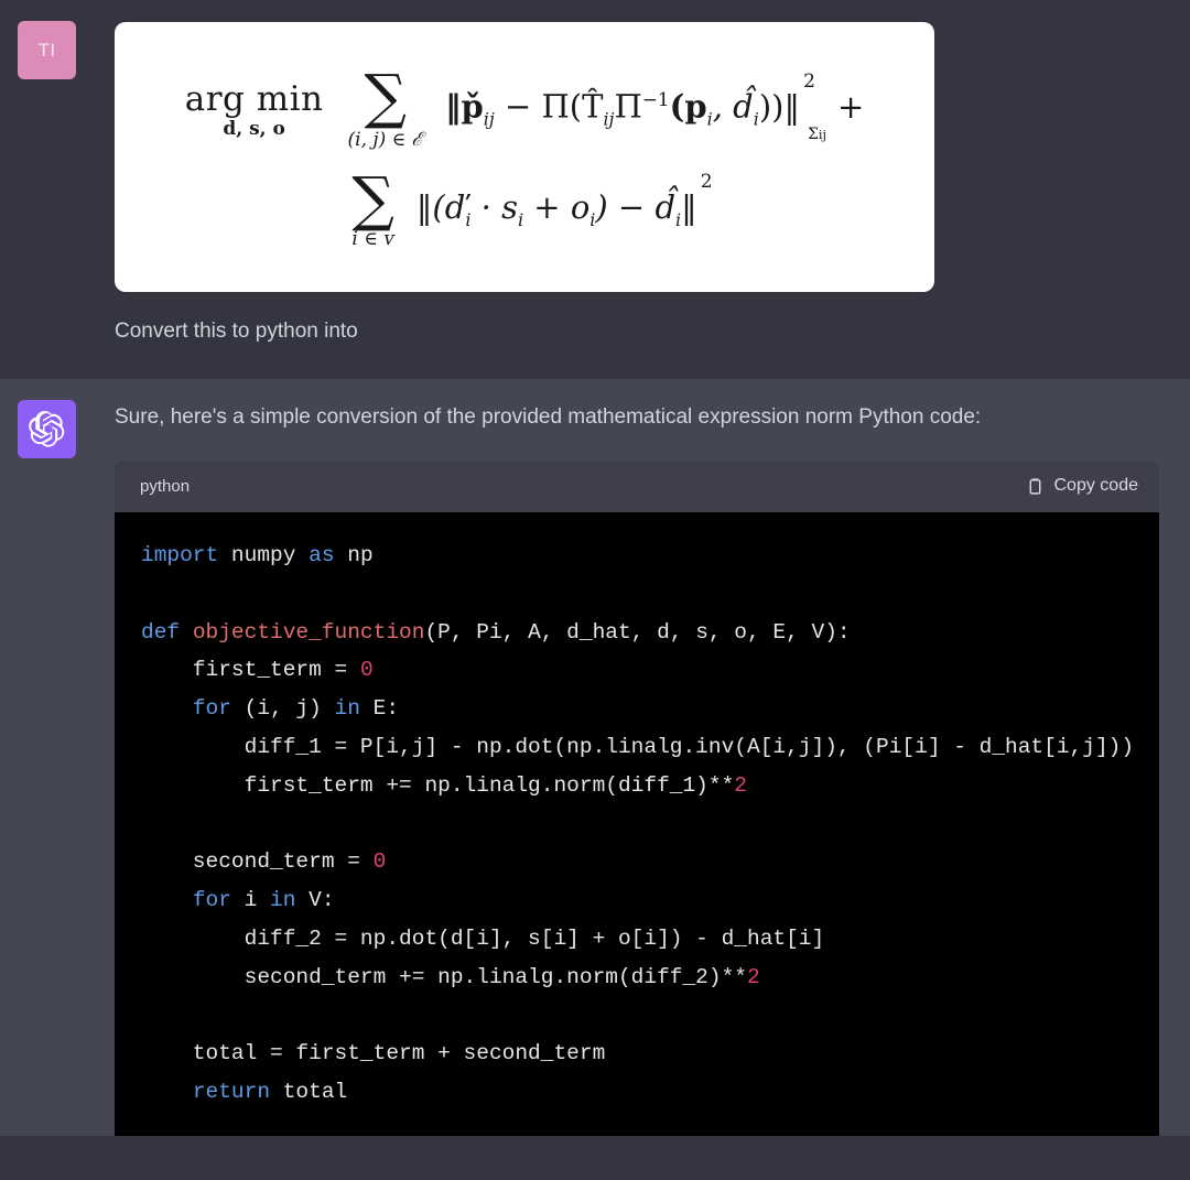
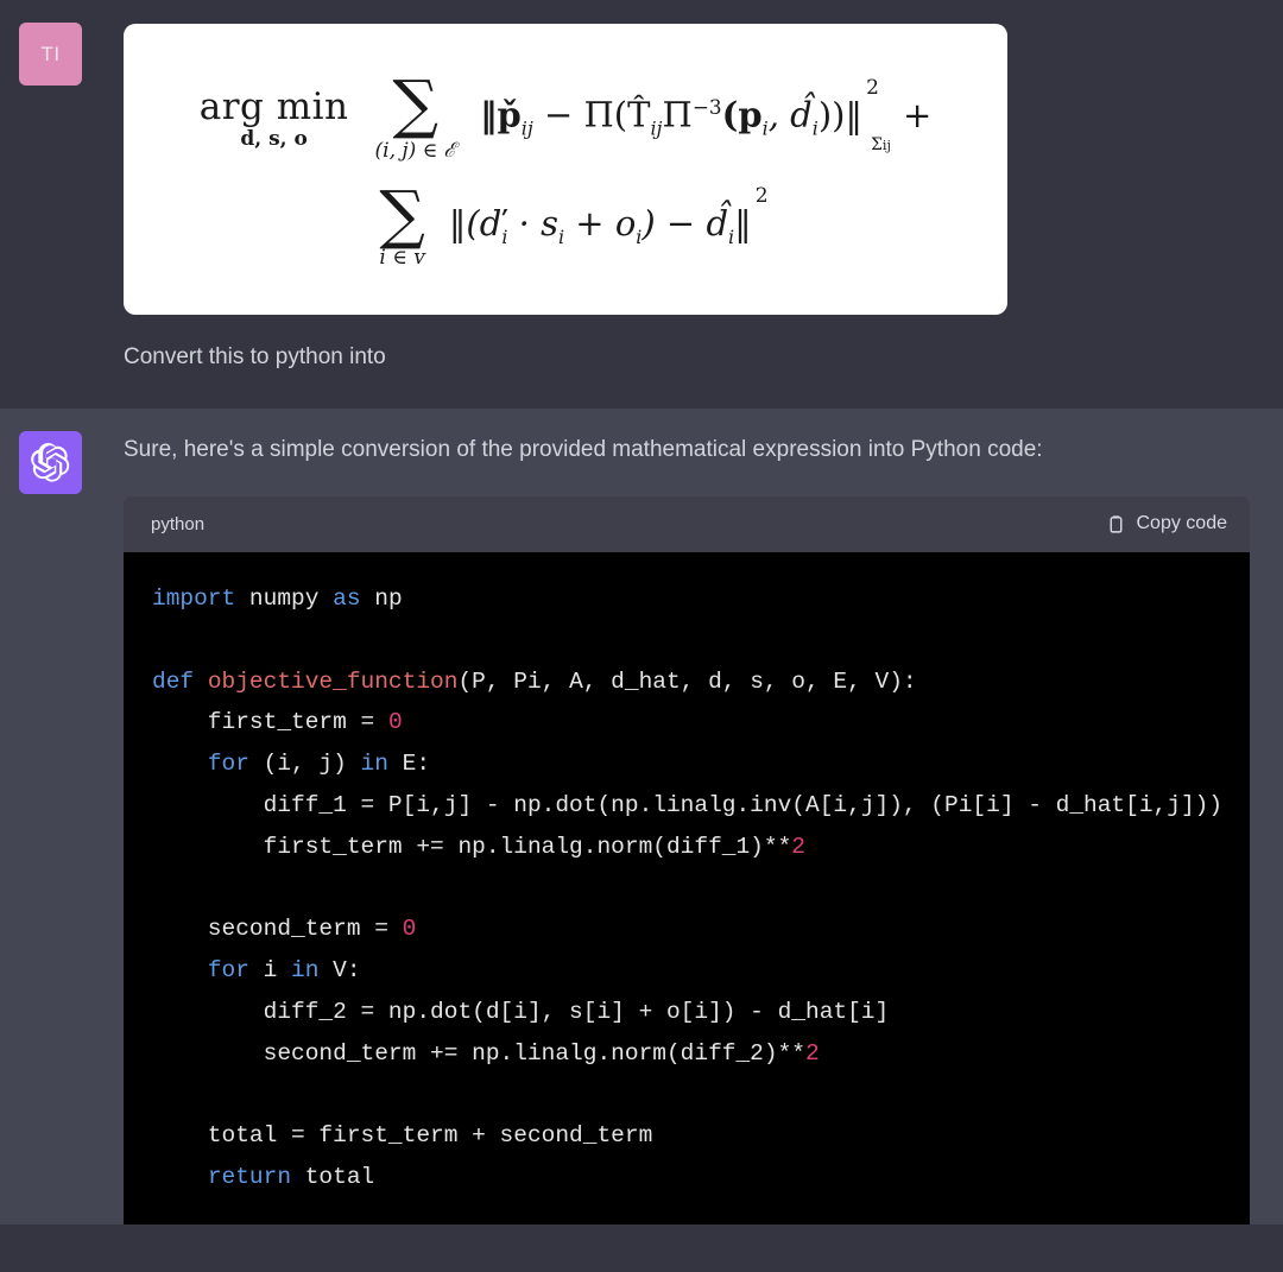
  TI
  arg min
  d, s, o
  ∑
  (i, j) ∈ ℰ
- ‖p̌ij − Π(T̂ijΠ−1(pi, d̂i))‖
+ ‖p̌ij − Π(T̂ijΠ−3(pi, d̂i))‖
  2
  Σij
  +
  ∑
  i ∈ ᴠ
  ‖(ďi · si + oi) − d̂i‖
  2
  Convert this to python into
- Sure, here's a simple conversion of the provided mathematical expression norm Python code:
+ Sure, here's a simple conversion of the provided mathematical expression into Python code:
  python
  Copy code
  import numpy as np def objective_function(P, Pi, A, d_hat, d, s, o, E, V): first_term = 0 for (i, j) in E: diff_1 = P[i,j] - np.dot(np.linalg.inv(A[i,j]), (Pi[i] - d_hat[i,j])) first_term += np.linalg.norm(diff_1)**2 second_term = 0 for i in V: diff_2 = np.dot(d[i], s[i] + o[i]) - d_hat[i] second_term += np.linalg.norm(diff_2)**2 total = first_term + second_term return total
